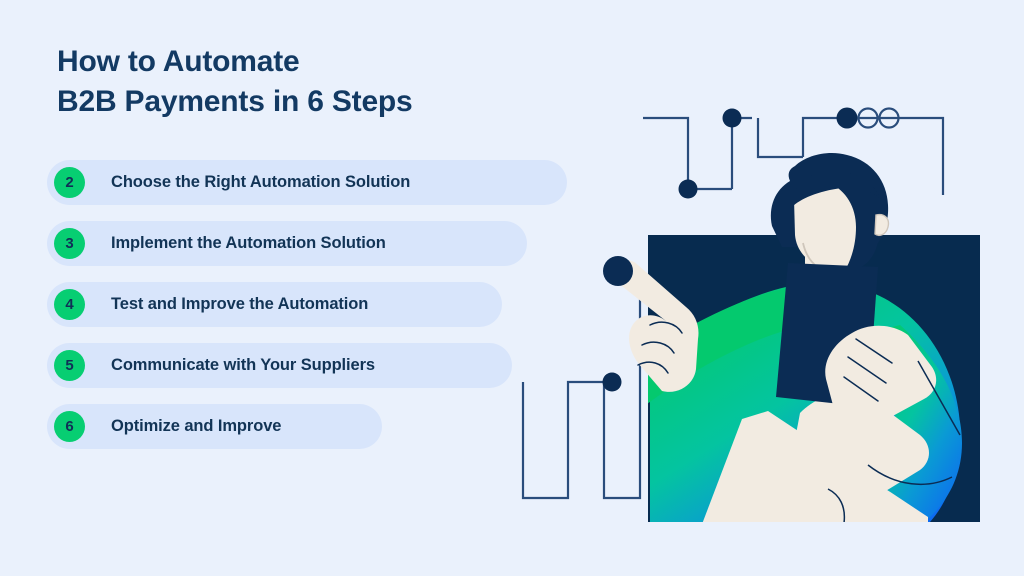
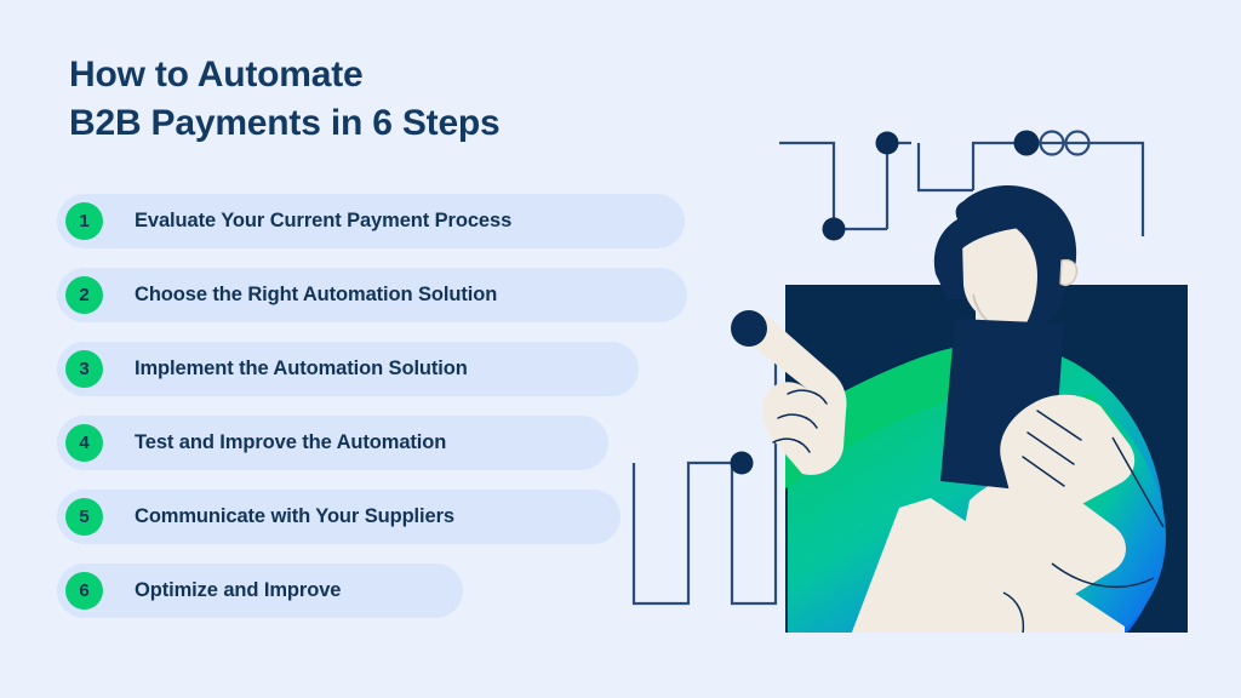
  How to Automate
  B2B Payments in 6 Steps
+ 1
+ Evaluate Your Current Payment Process
  2
  Choose the Right Automation Solution
  3
  Implement the Automation Solution
  4
  Test and Improve the Automation
  5
  Communicate with Your Suppliers
  6
  Optimize and Improve
